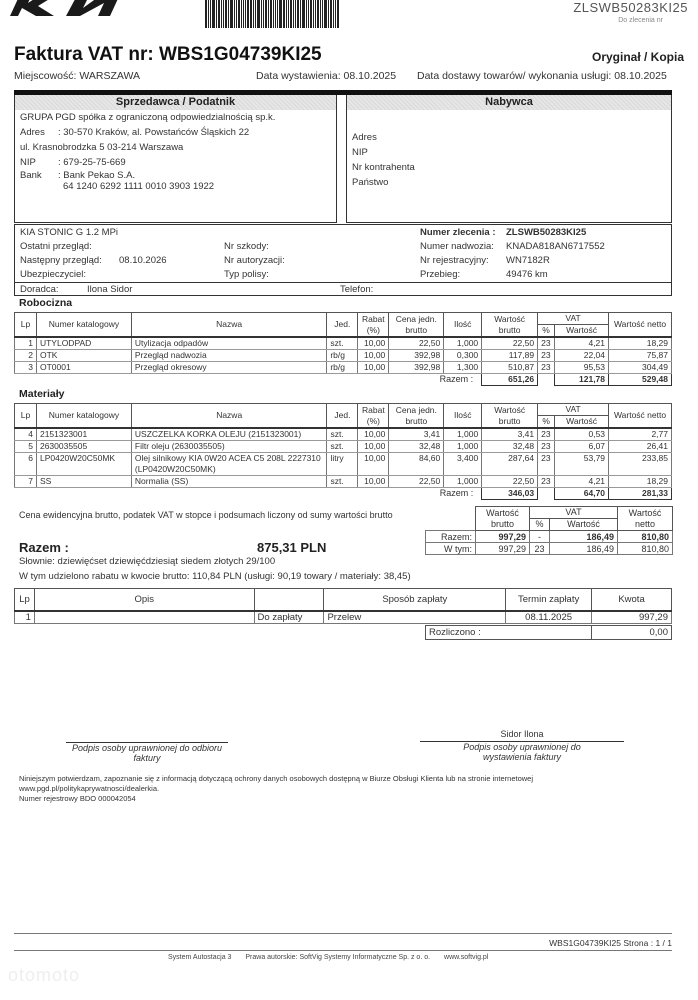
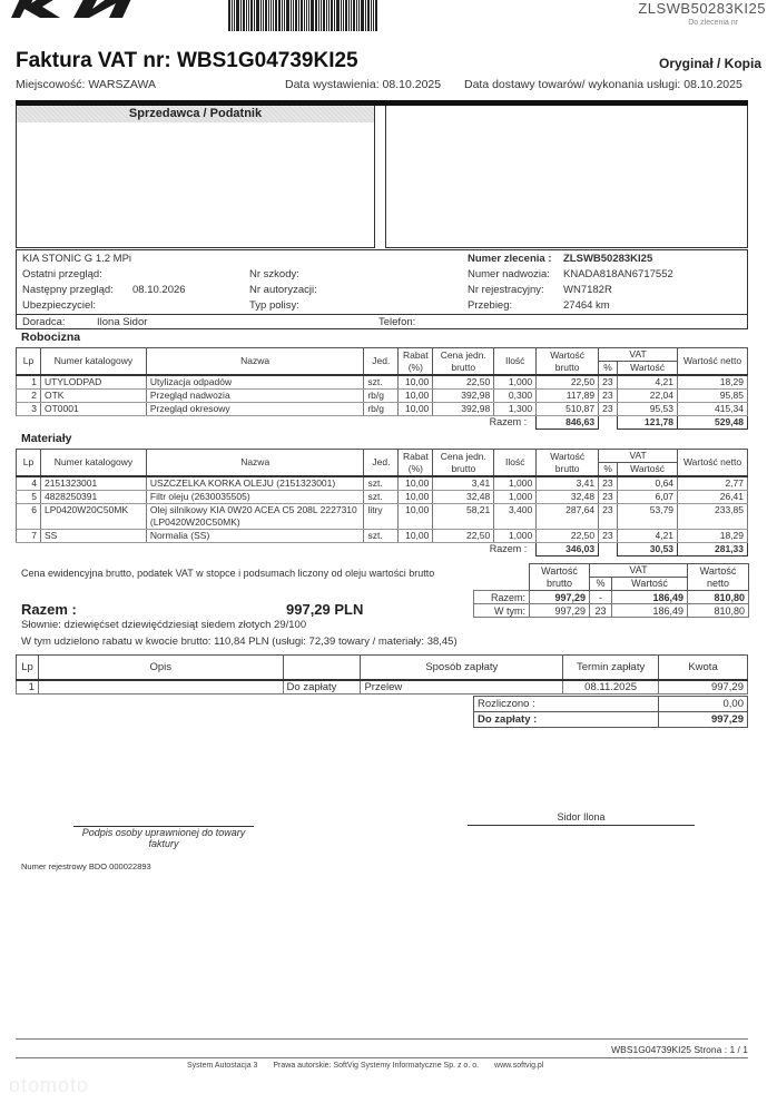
  ZLSWB50283KI25
  Faktura VAT nr: WBS1G04739KI25
  Oryginał / Kopia
  Miejscowość: WARSZAWA
  Data wystawienia: 08.10.2025
  Data dostawy towarów/ wykonania usługi: 08.10.2025
  Sprzedawca / Podatnik
- GRUPA PGD spółka z ograniczoną odpowiedzialnością sp.k.
- Adres : 30-570 Kraków, al. Powstańców Śląskich 22
- ul. Krasnobrodzka 5 03-214 Warszawa
- NIP : 679-25-75-669
- Bank : Bank Pekao S.A.
- 64 1240 6292 1111 0010 3903 1922
- Nabywca
- Adres
- NIP
- Nr kontrahenta
- Państwo
  KIA STONIC G 1.2 MPi
  Ostatni przegląd:
  Następny przegląd:
  08.10.2026
  Ubezpieczyciel:
  Nr szkody:
  Nr autoryzacji:
  Typ polisy:
  Numer zlecenia :
  ZLSWB50283KI25
  Numer nadwozia:
  KNADA818AN6717552
  Nr rejestracyjny:
  WN7182R
  Przebieg:
- 49476 km
+ 27464 km
  Doradca:
  Ilona Sidor
  Telefon:
  Robocizna
  Lp	Numer katalogowy	Nazwa	Jed.	Rabat (%)	Cena jedn. brutto	Ilość	Wartość brutto	VAT	Wartość netto
  %	Wartość
  1	UTYLODPAD	Utylizacja odpadów	szt.	10,00	22,50	1,000	22,50	23	4,21	18,29
- 2	OTK	Przegląd nadwozia	rb/g	10,00	392,98	0,300	117,89	23	22,04	75,87
+ 2	OTK	Przegląd nadwozia	rb/g	10,00	392,98	0,300	117,89	23	22,04	95,85
- 3	OT0001	Przegląd okresowy	rb/g	10,00	392,98	1,300	510,87	23	95,53	304,49
+ 3	OT0001	Przegląd okresowy	rb/g	10,00	392,98	1,300	510,87	23	95,53	415,34
- Razem :	651,26		121,78	529,48
+ Razem :	846,63		121,78	529,48
  Materiały
  Lp	Numer katalogowy	Nazwa	Jed.	Rabat (%)	Cena jedn. brutto	Ilość	Wartość brutto	VAT	Wartość netto
  %	Wartość
- 4	2151323001	USZCZELKA KORKA OLEJU (2151323001)	szt.	10,00	3,41	1,000	3,41	23	0,53	2,77
+ 4	2151323001	USZCZELKA KORKA OLEJU (2151323001)	szt.	10,00	3,41	1,000	3,41	23	0,64	2,77
- 5	2630035505	Filtr oleju (2630035505)	szt.	10,00	32,48	1,000	32,48	23	6,07	26,41
+ 5	4828250391	Filtr oleju (2630035505)	szt.	10,00	32,48	1,000	32,48	23	6,07	26,41
- 6	LP0420W20C50MK	Olej silnikowy KIA 0W20 ACEA C5 208L 2227310 (LP0420W20C50MK)	litry	10,00	84,60	3,400	287,64	23	53,79	233,85
+ 6	LP0420W20C50MK	Olej silnikowy KIA 0W20 ACEA C5 208L 2227310 (LP0420W20C50MK)	litry	10,00	58,21	3,400	287,64	23	53,79	233,85
  7	SS	Normalia (SS)	szt.	10,00	22,50	1,000	22,50	23	4,21	18,29
- Razem :	346,03		64,70	281,33
+ Razem :	346,03		30,53	281,33
- Cena ewidencyjna brutto, podatek VAT w stopce i podsumach liczony od sumy wartości brutto
+ Cena ewidencyjna brutto, podatek VAT w stopce i podsumach liczony od oleju wartości brutto
  	Wartość brutto	VAT	Wartość netto
  	%	Wartość
  Razem:	997,29	-	186,49	810,80
  W tym:	997,29	23	186,49	810,80
  Razem :
- 875,31 PLN
+ 997,29 PLN
  Słownie: dziewięćset dziewięćdziesiąt siedem złotych 29/100
- W tym udzielono rabatu w kwocie brutto: 110,84 PLN (usługi: 90,19 towary / materiały: 38,45)
+ W tym udzielono rabatu w kwocie brutto: 110,84 PLN (usługi: 72,39 towary / materiały: 38,45)
  Lp	Opis		Sposób zapłaty	Termin zapłaty	Kwota
  1		Do zapłaty	Przelew	08.11.2025	997,29
  Rozliczono :	0,00
+ Do zapłaty :	997,29
- Podpis osoby uprawnionej do odbioru faktury
+ Podpis osoby uprawnionej do towary faktury
  Sidor Ilona
- Podpis osoby uprawnionej do wystawienia faktury
- Niniejszym potwierdzam, zapoznanie się z informacją dotyczącą ochrony danych osobowych dostępną w Biurze Obsługi Klienta lub na stronie internetowej
- www.pgd.pl/politykaprywatnosci/dealerkia.
- Numer rejestrowy BDO 000042054
+ Numer rejestrowy BDO 000022893
  WBS1G04739KI25 Strona : 1 / 1
